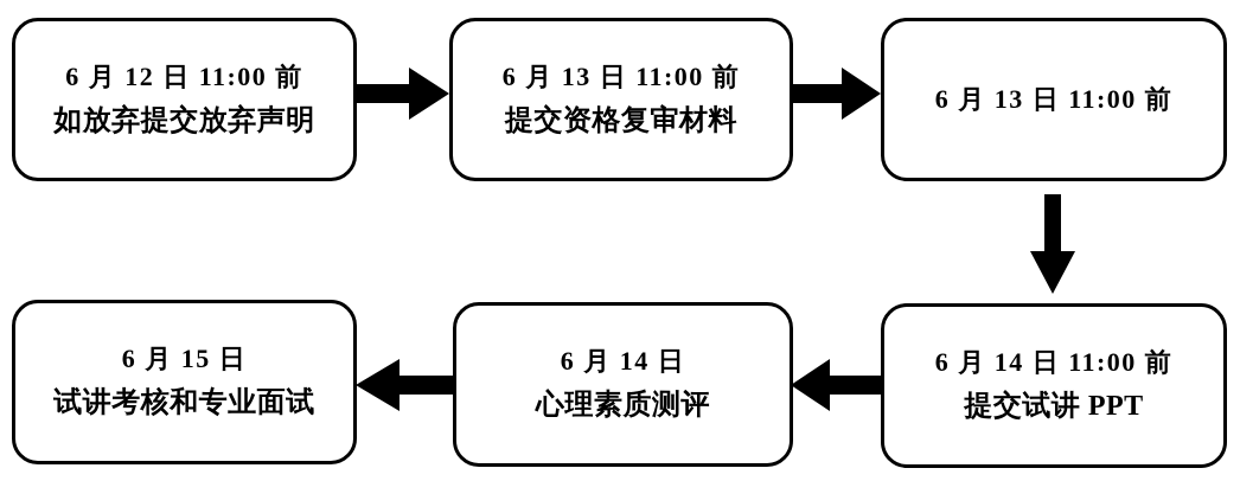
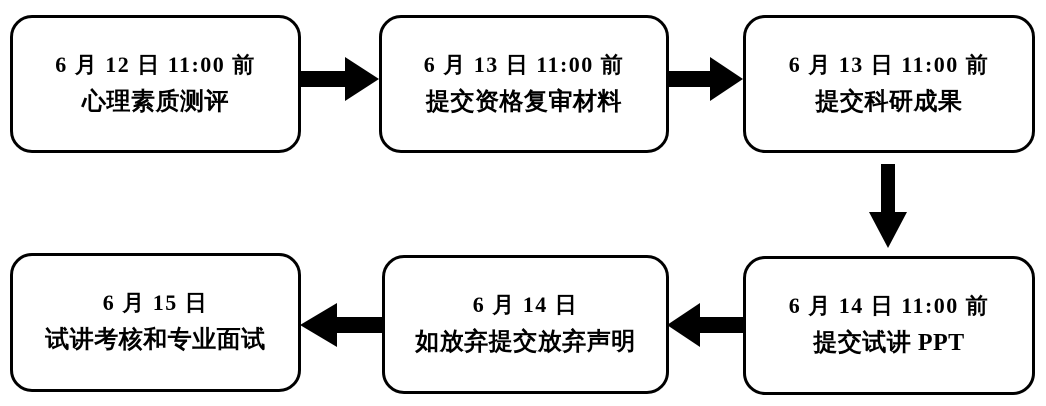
  6 月 12 日 11:00 前
- 如放弃提交放弃声明
+ 心理素质测评
  6 月 13 日 11:00 前
  提交资格复审材料
  6 月 13 日 11:00 前
+ 提交科研成果
  6 月 14 日 11:00 前
  提交试讲 PPT
  6 月 14 日
- 心理素质测评
+ 如放弃提交放弃声明
  6 月 15 日
  试讲考核和专业面试
